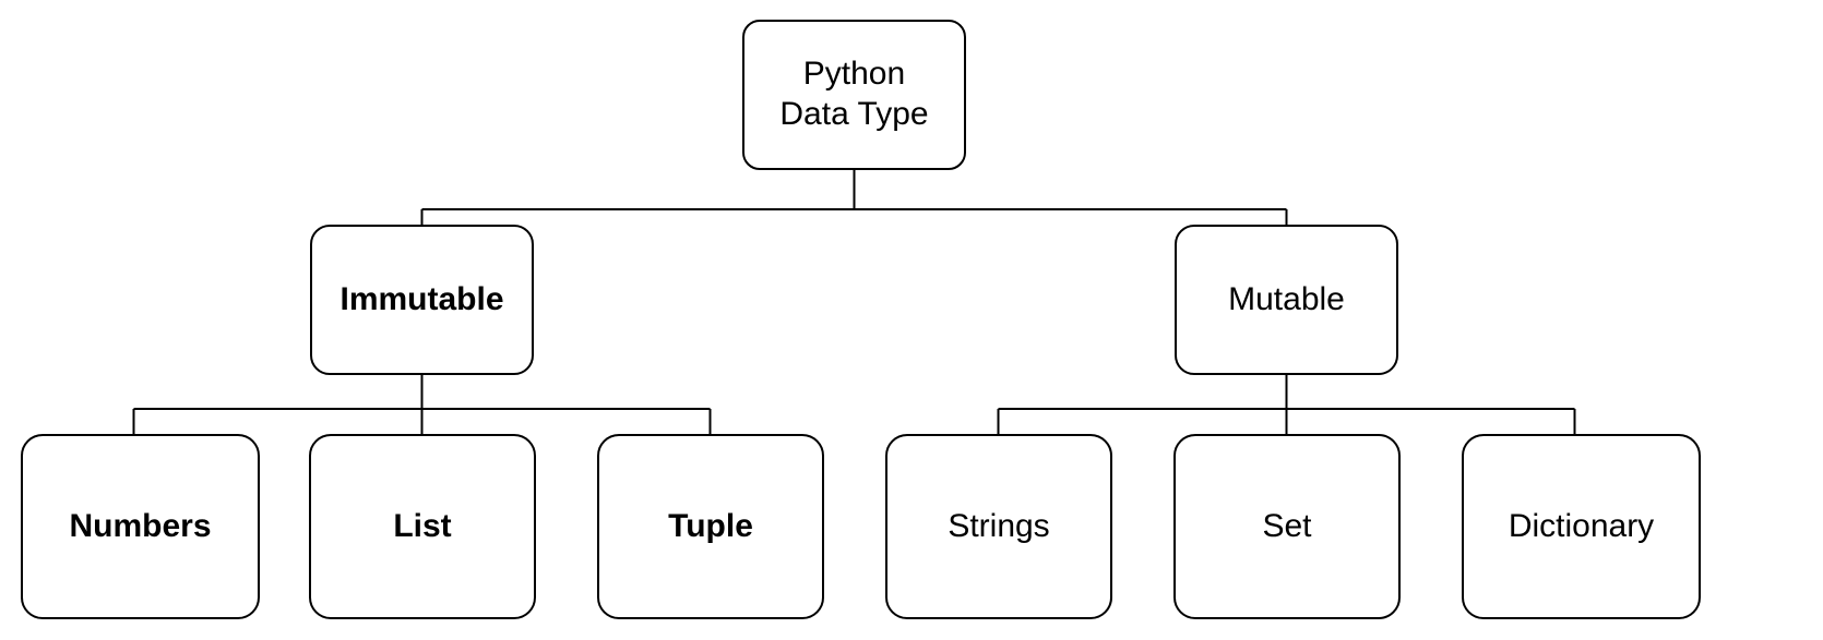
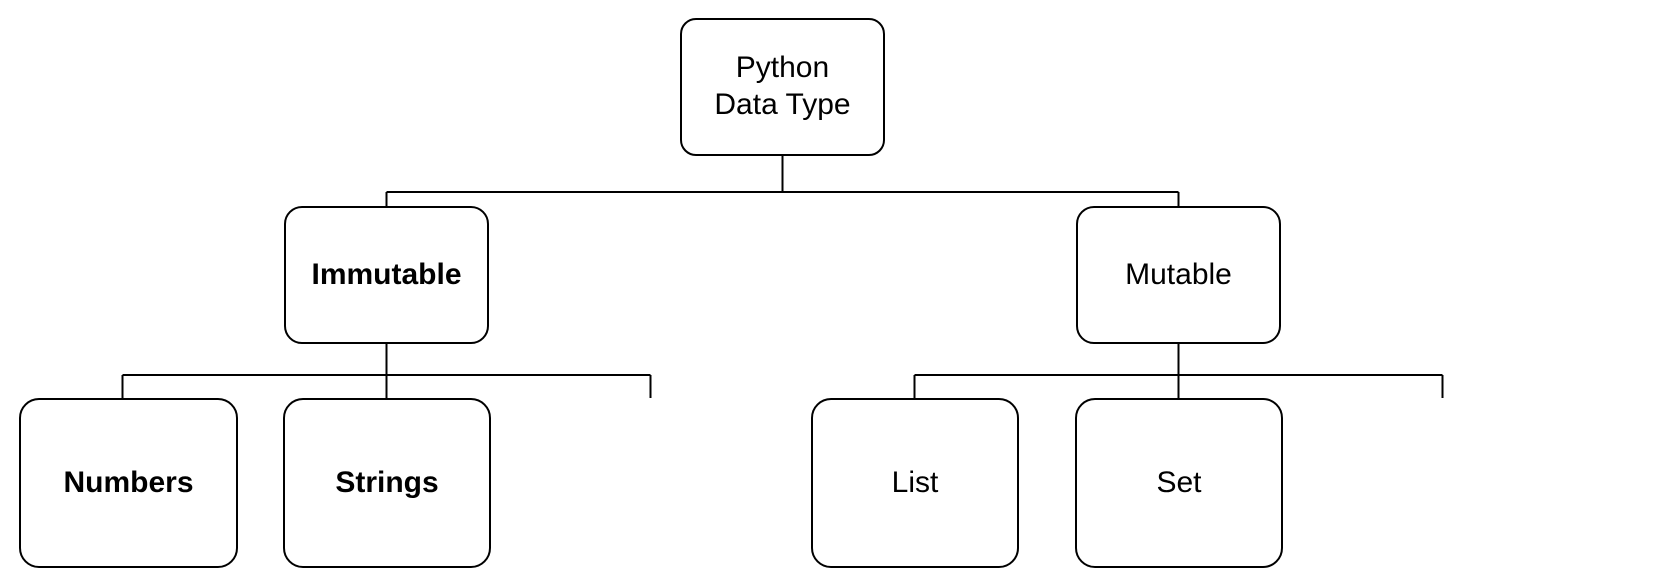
  Python
  Data Type
  Immutable
  Mutable
  Numbers
- List
+ Strings
- Tuple
- Strings
+ List
  Set
- Dictionary
